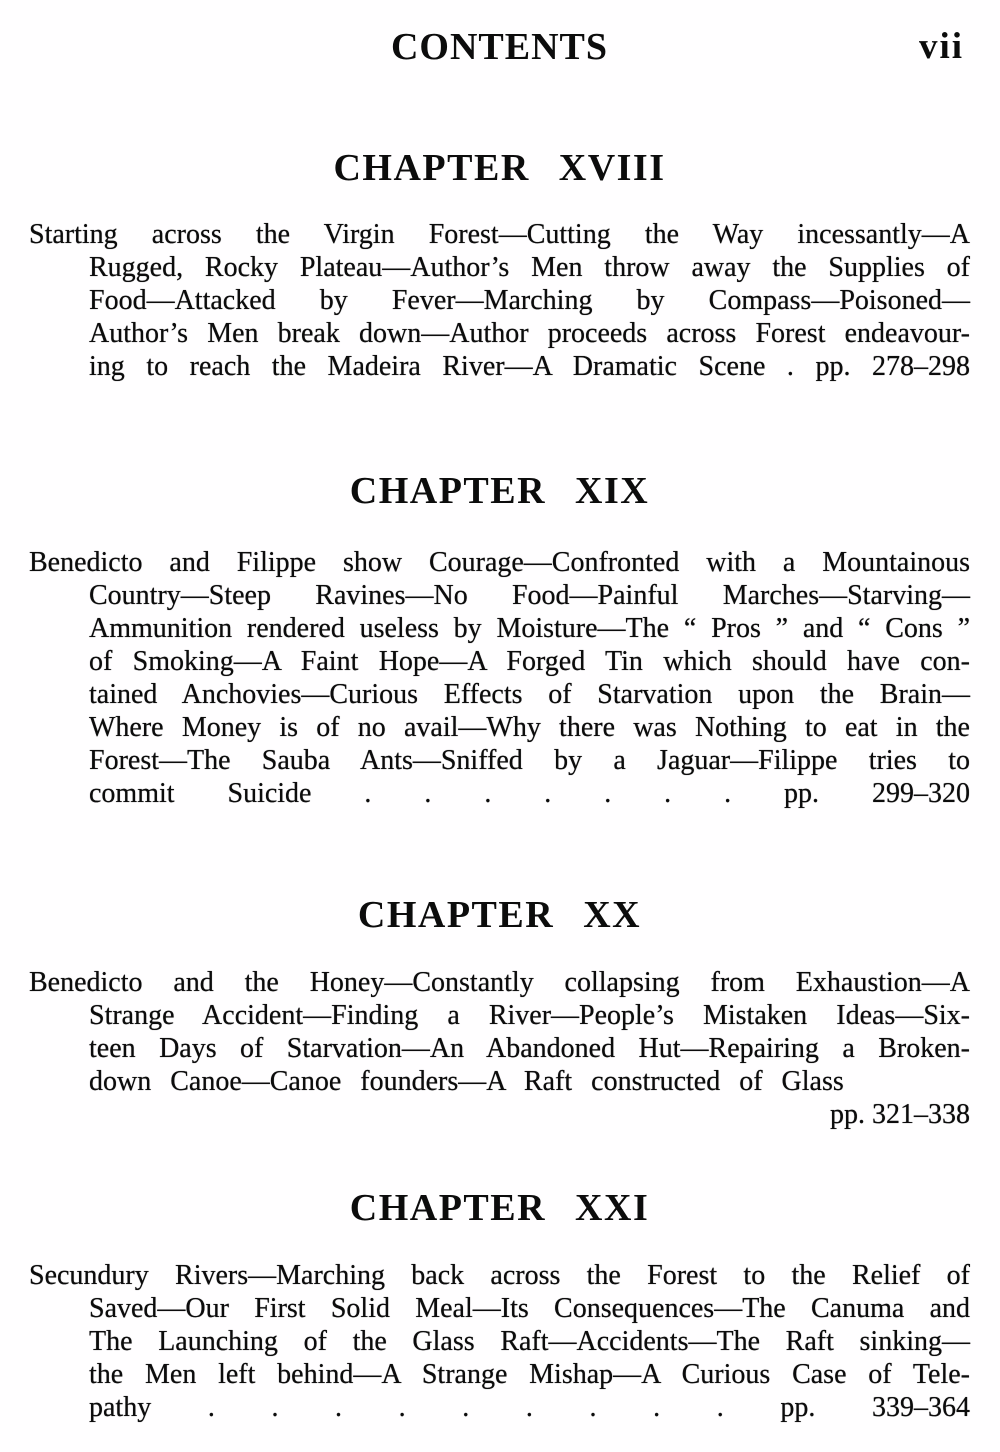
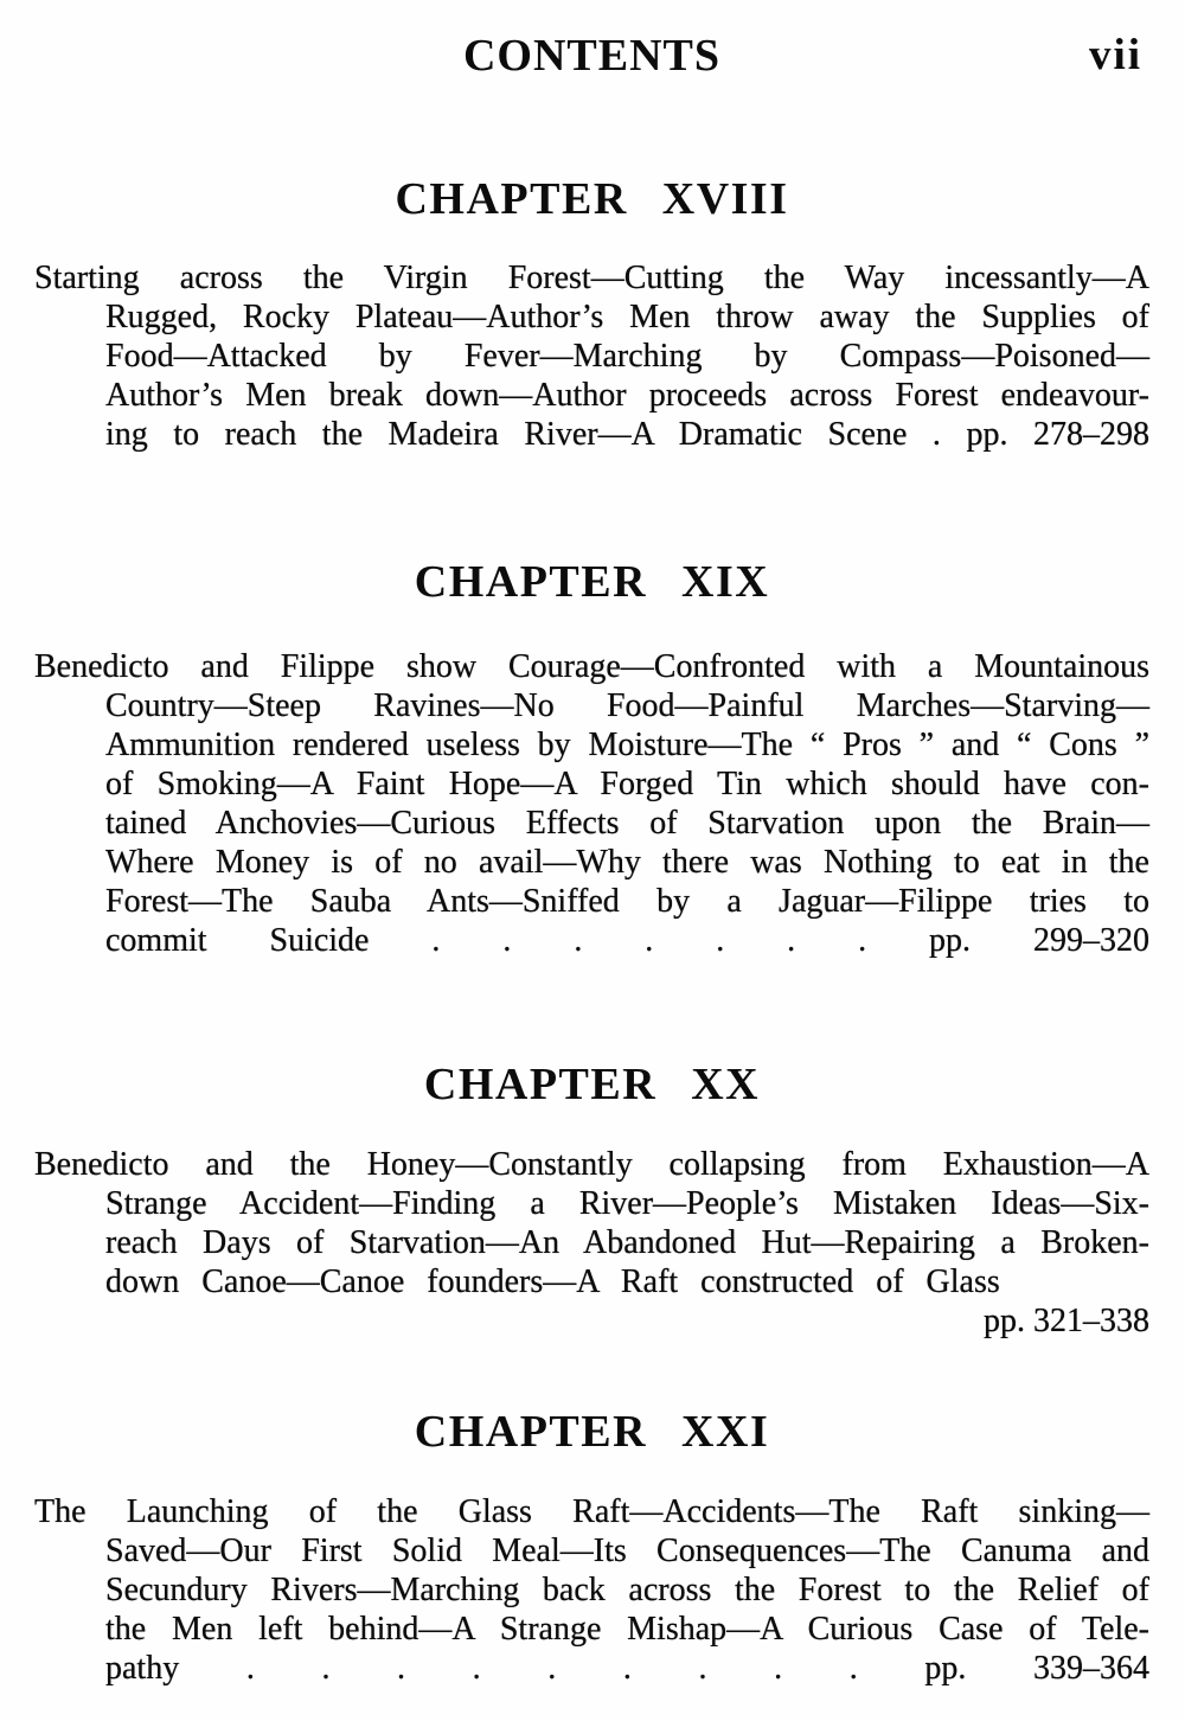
  CONTENTS
  vii
  CHAPTER XVIII
  Starting across the Virgin Forest—Cutting the Way incessantly—A
  Rugged, Rocky Plateau—Author’s Men throw away the Supplies of
  Food—Attacked by Fever—Marching by Compass—Poisoned—
  Author’s Men break down—Author proceeds across Forest endeavour-
  ing to reach the Madeira River—A Dramatic Scene . pp. 278–298
  CHAPTER XIX
  Benedicto and Filippe show Courage—Confronted with a Mountainous
  Country—Steep Ravines—No Food—Painful Marches—Starving—
  Ammunition rendered useless by Moisture—The “ Pros ” and “ Cons ”
  of Smoking—A Faint Hope—A Forged Tin which should have con-
  tained Anchovies—Curious Effects of Starvation upon the Brain—
  Where Money is of no avail—Why there was Nothing to eat in the
  Forest—The Sauba Ants—Sniffed by a Jaguar—Filippe tries to
  commit Suicide . . . . . . . pp. 299–320
  CHAPTER XX
  Benedicto and the Honey—Constantly collapsing from Exhaustion—A
  Strange Accident—Finding a River—People’s Mistaken Ideas—Six-
- teen Days of Starvation—An Abandoned Hut—Repairing a Broken-
+ reach Days of Starvation—An Abandoned Hut—Repairing a Broken-
  down Canoe—Canoe founders—A Raft constructed of Glass
  pp. 321–338
  CHAPTER XXI
- Secundury Rivers—Marching back across the Forest to the Relief of
+ The Launching of the Glass Raft—Accidents—The Raft sinking—
  Saved—Our First Solid Meal—Its Consequences—The Canuma and
- The Launching of the Glass Raft—Accidents—The Raft sinking—
+ Secundury Rivers—Marching back across the Forest to the Relief of
  the Men left behind—A Strange Mishap—A Curious Case of Tele-
  pathy . . . . . . . . . pp. 339–364
